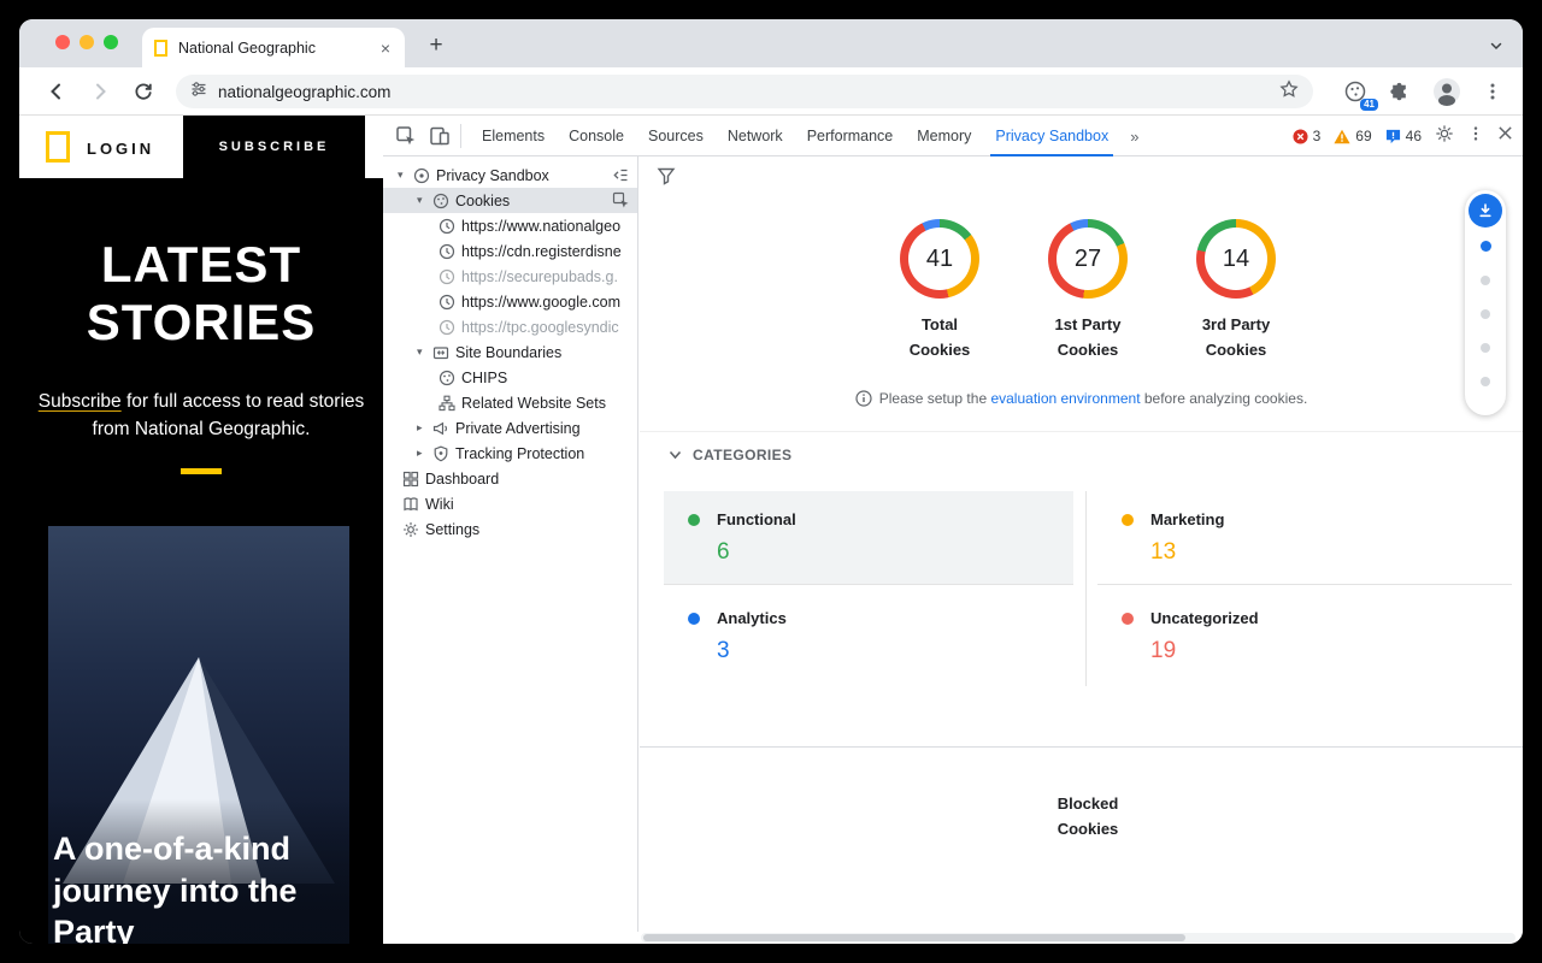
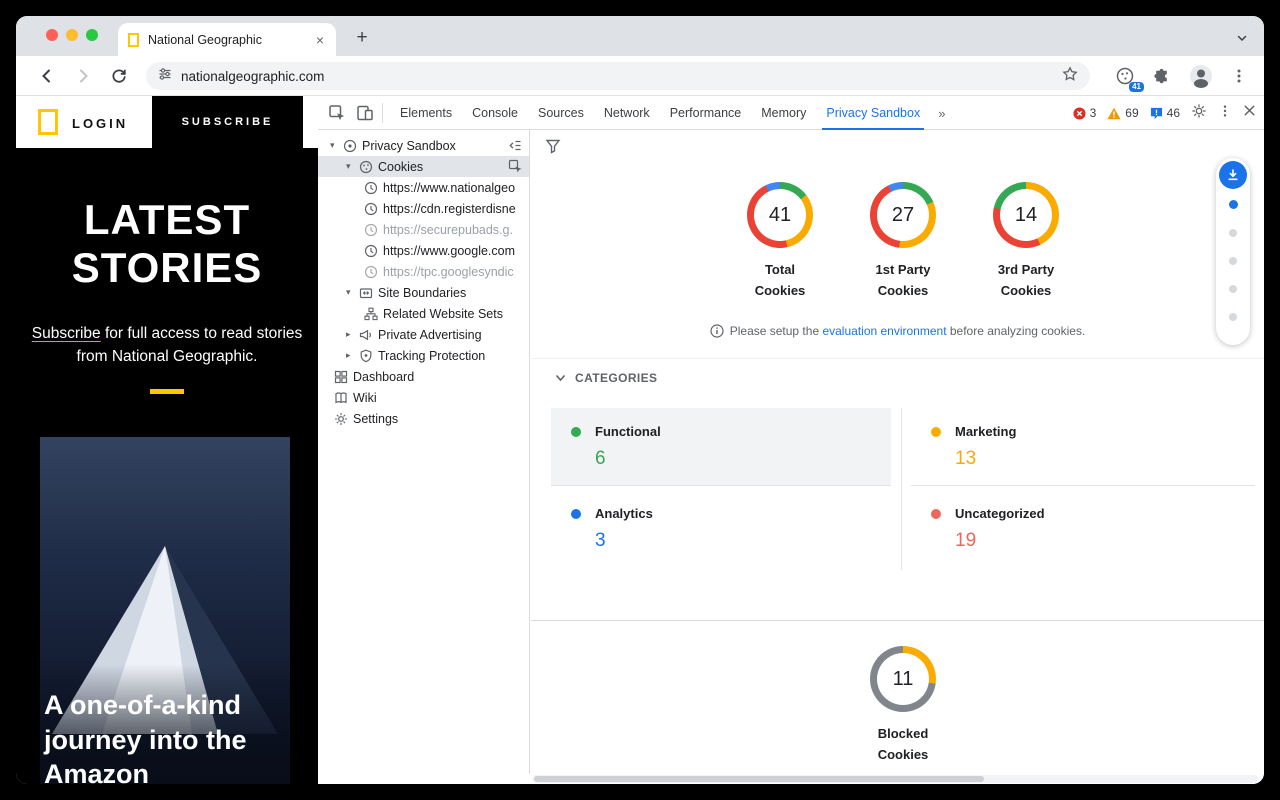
  National Geographic
  ×
  +
  nationalgeographic.com
  41
  LOGIN
  SUBSCRIBE
  LATEST
  STORIES
  Subscribe for full access to read stories from National Geographic.
- A one-of-a-kind journey into the Party
+ A one-of-a-kind journey into the Amazon
  Elements
  Console
  Sources
  Network
  Performance
  Memory
  Privacy Sandbox
  »
  3
  69
  46
  ▾
  Privacy Sandbox
  ▾
  Cookies
  https://www.nationalgeo
  https://cdn.registerdisne
  https://securepubads.g.
  https://www.google.com
  https://tpc.googlesyndic
  ▾
  Site Boundaries
- CHIPS
  Related Website Sets
  ▸
  Private Advertising
  ▸
  Tracking Protection
  Dashboard
  Wiki
  Settings
  41
  Total
  Cookies
  27
  1st Party
  Cookies
  14
  3rd Party
  Cookies
  Please setup the evaluation environment before analyzing cookies.
  CATEGORIES
  Functional
  6
  Marketing
  13
  Analytics
  3
  Uncategorized
  19
+ 11
  Blocked
  Cookies
